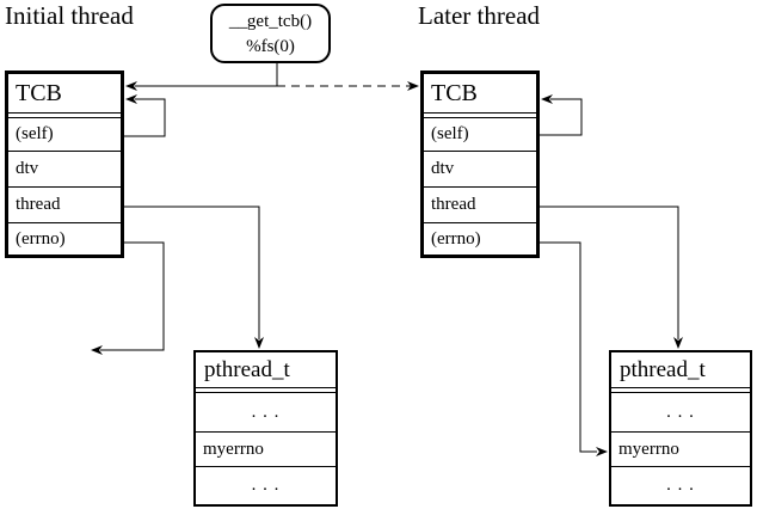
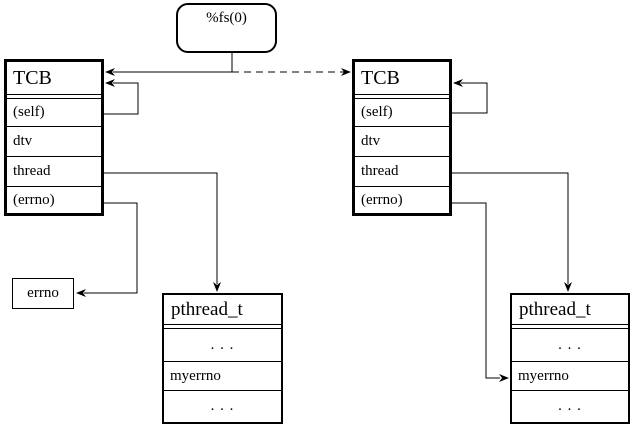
- Initial thread
- Later thread
- __get_tcb()
  %fs(0)
  TCB
  (self)
  dtv
  thread
  (errno)
  TCB
  (self)
  dtv
  thread
  (errno)
  pthread_t
  . . .
  myerrno
  . . .
  pthread_t
  . . .
  myerrno
  . . .
+ errno
